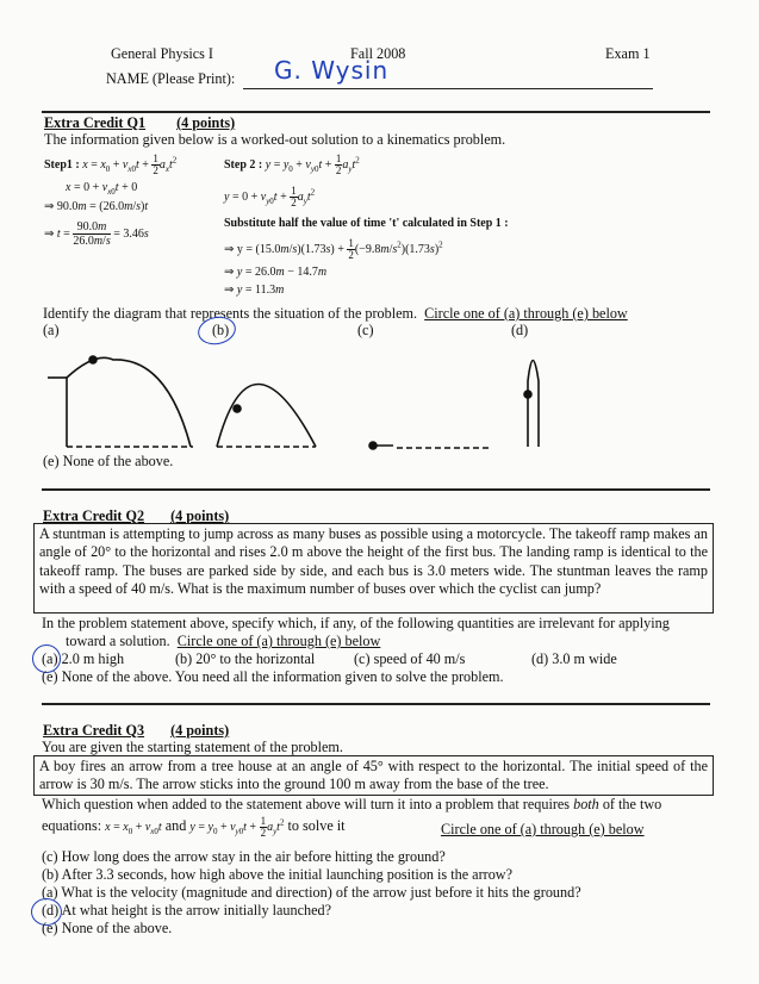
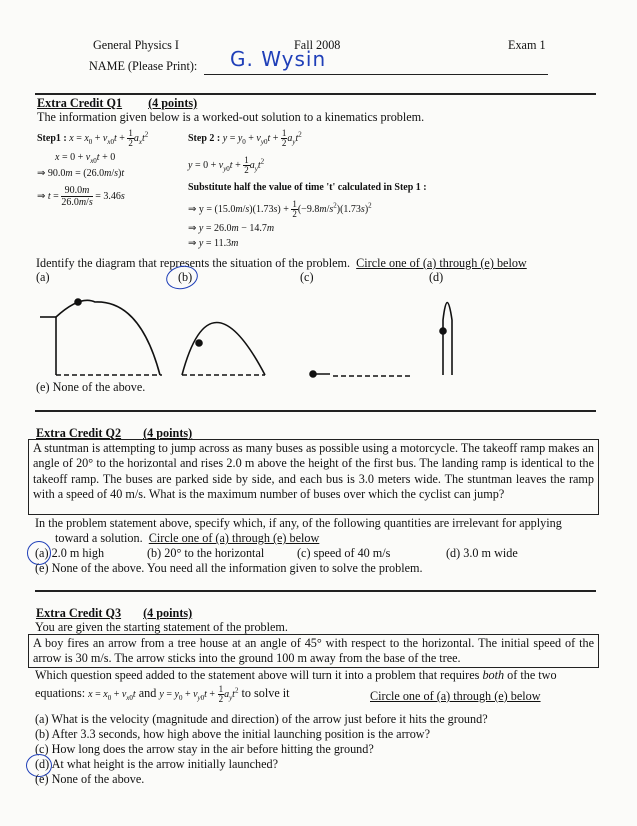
  General Physics I
  Fall 2008
  Exam 1
  NAME (Please Print):
  G. Wysin
  Extra Credit Q1 (4 points)
  The information given below is a worked-out solution to a kinematics problem.
  Step1 : x = x0 + vx0t +
  1
  2
  axt2
  x = 0 + vx0t + 0
  ⇒ 90.0m = (26.0m/s)t
  ⇒ t =
  90.0m
  26.0m/s
  = 3.46s
  Step 2 : y = y0 + vy0t +
  1
  2
  ayt2
  y = 0 + vy0t +
  1
  2
  ayt2
  Substitute half the value of time 't' calculated in Step 1 :
  ⇒ y = (15.0m/s)(1.73s) +
  1
  2
  (−9.8m/s2)(1.73s)2
  ⇒ y = 26.0m − 14.7m
  ⇒ y = 11.3m
  Identify the diagram that represents the situation of the problem. Circle one of (a) through (e) below
  (a)
  (b)
  (c)
  (d)
  (e) None of the above.
  Extra Credit Q2 (4 points)
  A stuntman is attempting to jump across as many buses as possible using a motorcycle. The takeoff ramp makes an angle of 20° to the horizontal and rises 2.0 m above the height of the first bus. The landing ramp is identical to the takeoff ramp. The buses are parked side by side, and each bus is 3.0 meters wide. The stuntman leaves the ramp with a speed of 40 m/s. What is the maximum number of buses over which the cyclist can jump?
  In the problem statement above, specify which, if any, of the following quantities are irrelevant for applying
  toward a solution. Circle one of (a) through (e) below
  (a) 2.0 m high
  (b) 20° to the horizontal
  (c) speed of 40 m/s
  (d) 3.0 m wide
  (e) None of the above. You need all the information given to solve the problem.
  Extra Credit Q3 (4 points)
  You are given the starting statement of the problem.
  A boy fires an arrow from a tree house at an angle of 45° with respect to the horizontal. The initial speed of the arrow is 30 m/s. The arrow sticks into the ground 100 m away from the base of the tree.
- Which question when added to the statement above will turn it into a problem that requires both of the two
+ Which question speed added to the statement above will turn it into a problem that requires both of the two
  equations: x = x0 + vx0t and y = y0 + vy0t +
  1
  2
  ayt2 to solve it
  Circle one of (a) through (e) below
- (c) How long does the arrow stay in the air before hitting the ground?
+ (a) What is the velocity (magnitude and direction) of the arrow just before it hits the ground?
  (b) After 3.3 seconds, how high above the initial launching position is the arrow?
- (a) What is the velocity (magnitude and direction) of the arrow just before it hits the ground?
+ (c) How long does the arrow stay in the air before hitting the ground?
  (d) At what height is the arrow initially launched?
  (e) None of the above.
